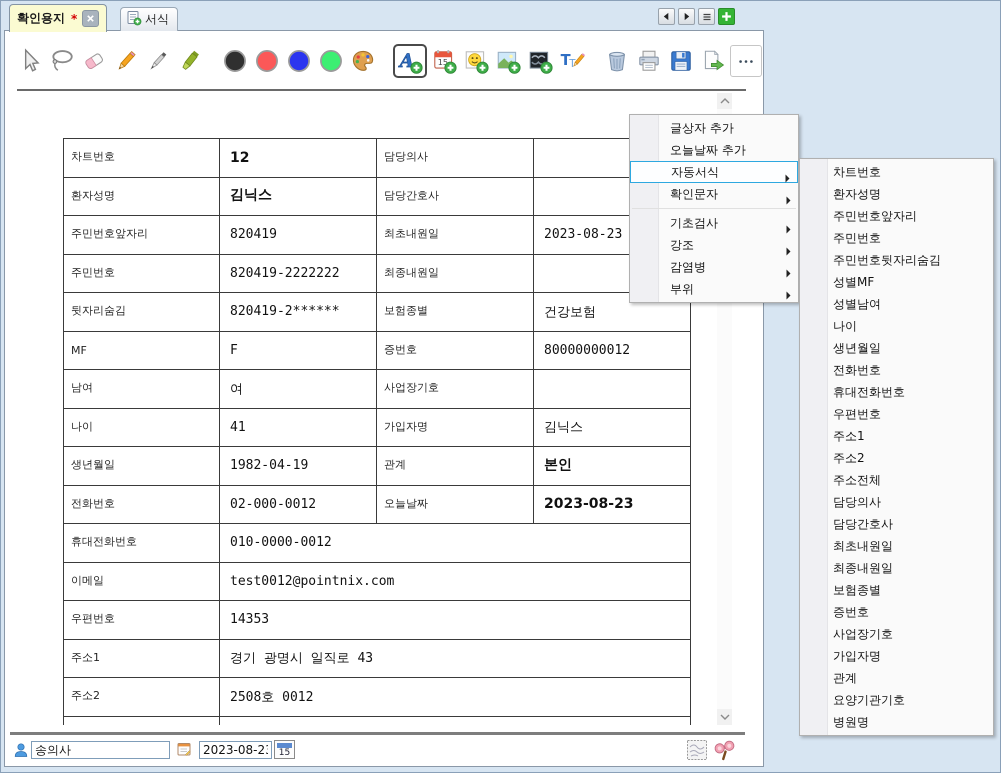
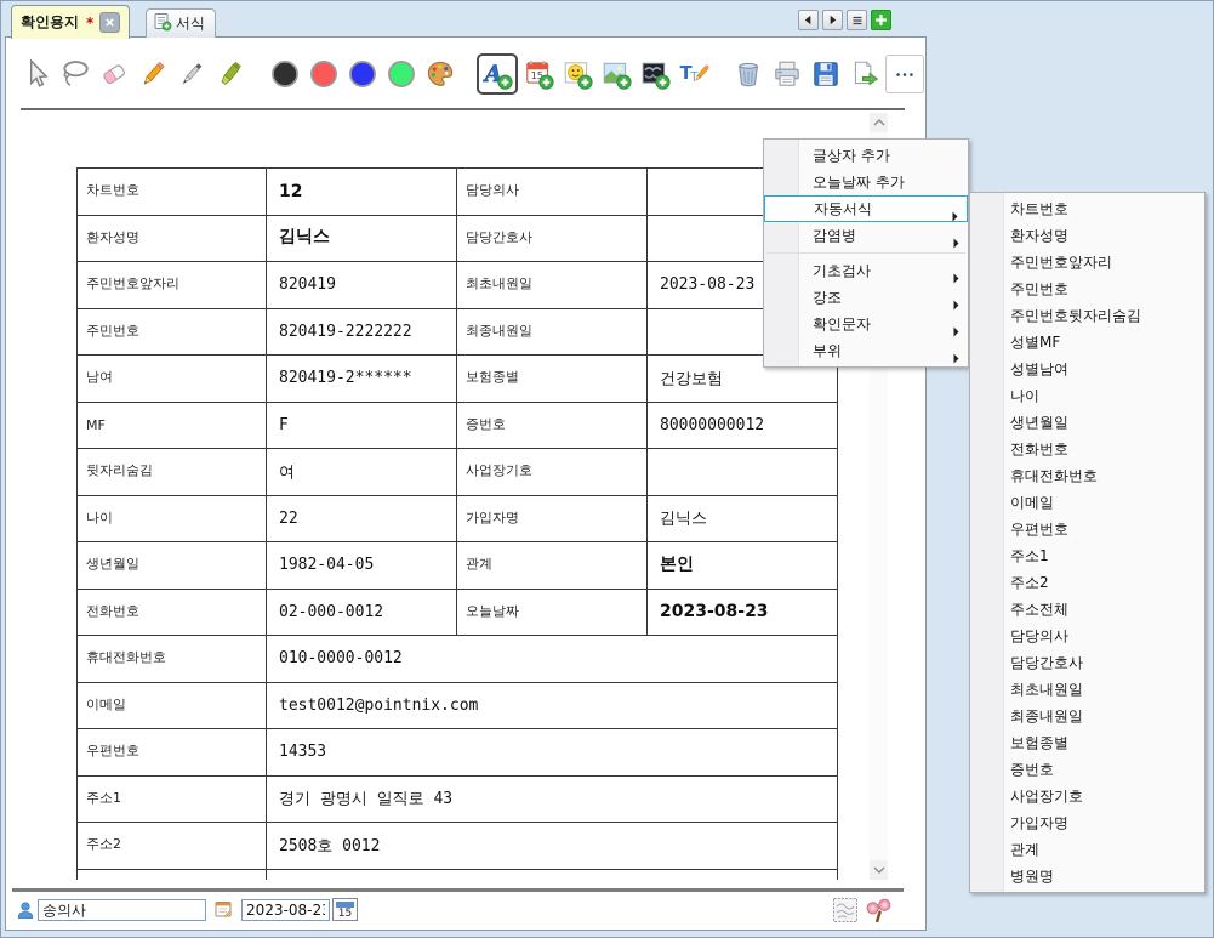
  확인용지
  *
  서식
  A
  15
  T
  T
  차트번호	12	담당의사
  환자성명	김닉스	담당간호사
  주민번호앞자리	820419	최초내원일	2023-08-23
  주민번호	820419-2222222	최종내원일
- 뒷자리숨김	820419-2******	보험종별	건강보험
+ 남여	820419-2******	보험종별	건강보험
  MF	F	증번호	80000000012
- 남여	여	사업장기호
+ 뒷자리숨김	여	사업장기호
- 나이	41	가입자명	김닉스
+ 나이	22	가입자명	김닉스
- 생년월일	1982-04-19	관계	본인
+ 생년월일	1982-04-05	관계	본인
  전화번호	02-000-0012	오늘날짜	2023-08-23
  휴대전화번호	010-0000-0012
  이메일	test0012@pointnix.com
  우편번호	14353
  주소1	경기 광명시 일직로 43
  주소2	2508호 0012
  송의사
  2023-08-2
  15
  글상자 추가
  오늘날짜 추가
  자동서식
- 확인문자
+ 감염병
  기초검사
  강조
- 감염병
+ 확인문자
  부위
  차트번호
  환자성명
  주민번호앞자리
  주민번호
  주민번호뒷자리숨김
  성별MF
  성별남여
  나이
  생년월일
  전화번호
  휴대전화번호
+ 이메일
  우편번호
  주소1
  주소2
  주소전체
  담당의사
  담당간호사
  최초내원일
  최종내원일
  보험종별
  증번호
  사업장기호
  가입자명
  관계
- 요양기관기호
  병원명
